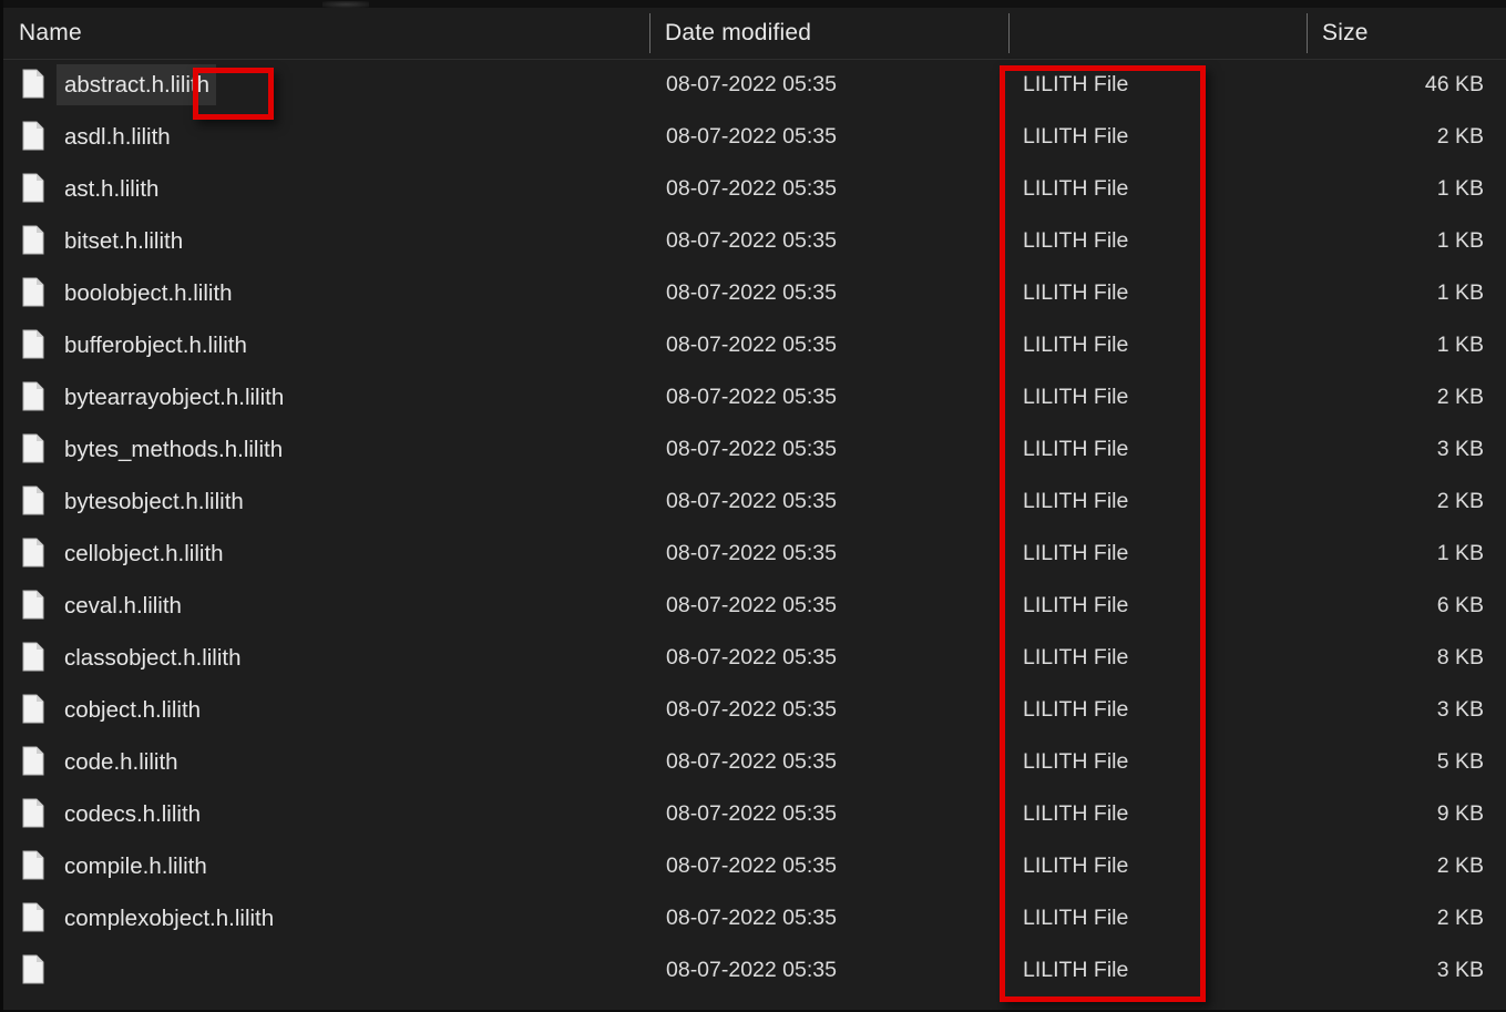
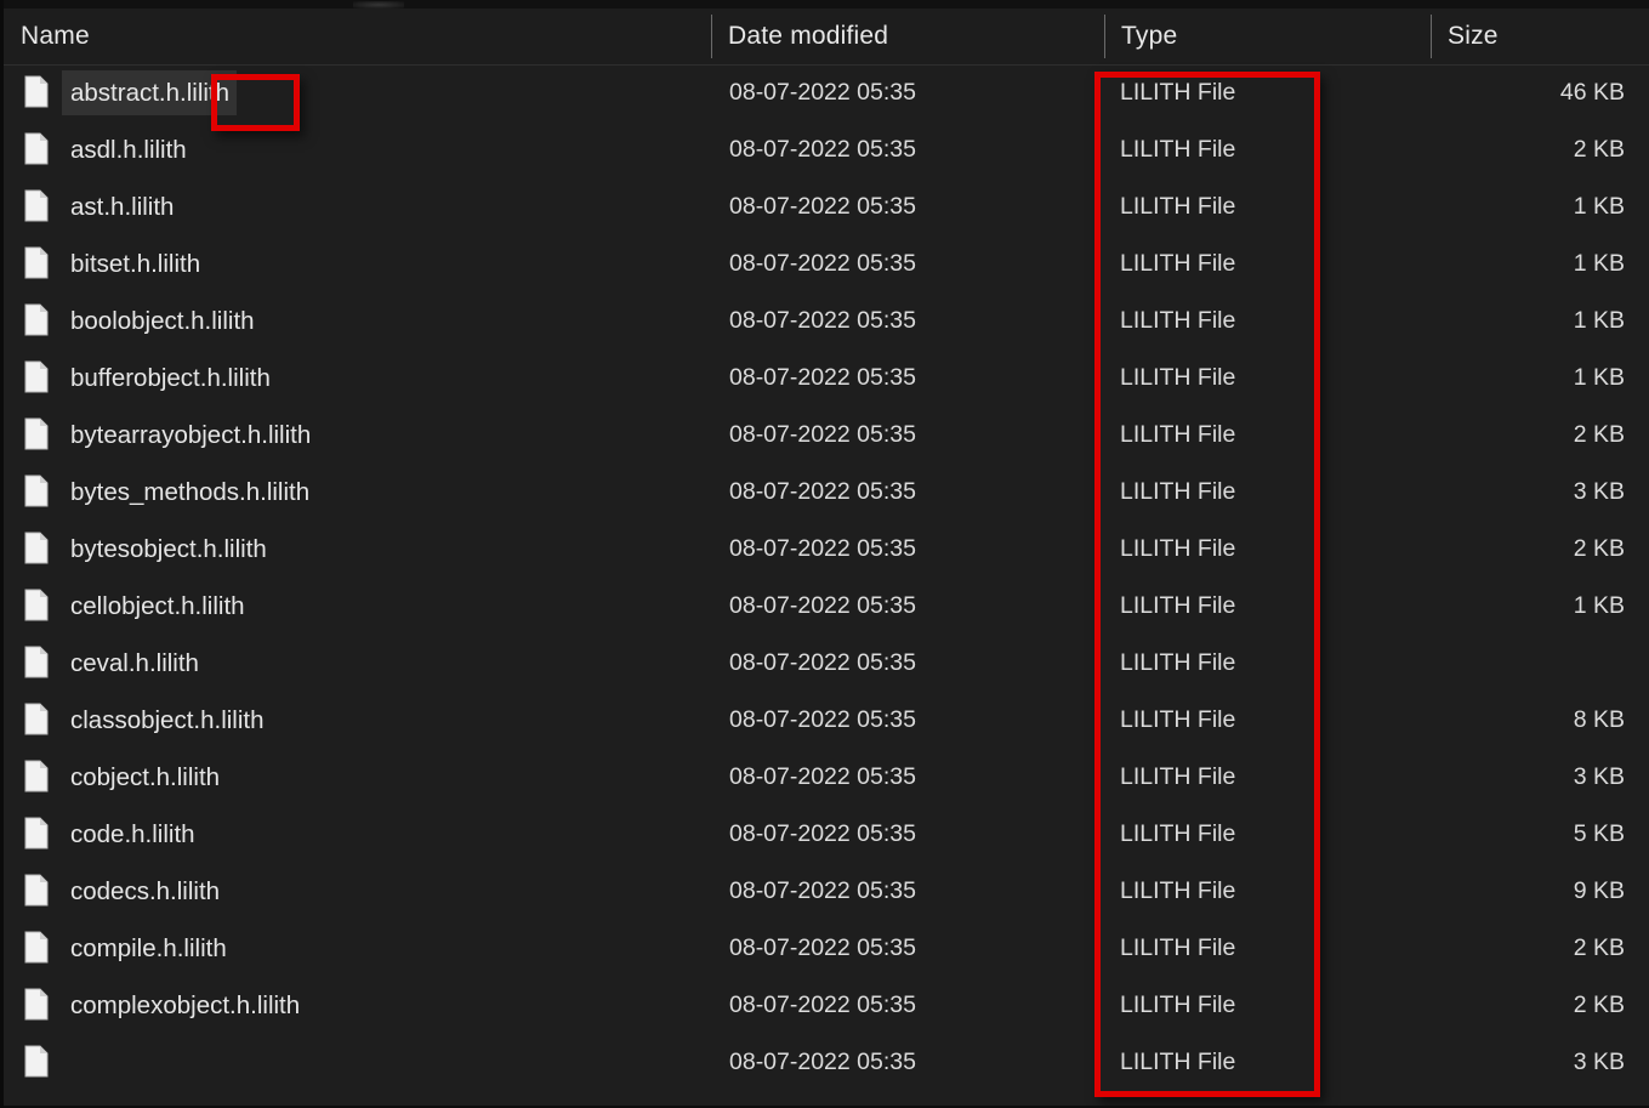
  Name
  Date modified
+ Type
  Size
  abstract.h.lilith
  08-07-2022 05:35
  LILITH File
  46 KB
  asdl.h.lilith
  08-07-2022 05:35
  LILITH File
  2 KB
  ast.h.lilith
  08-07-2022 05:35
  LILITH File
  1 KB
  bitset.h.lilith
  08-07-2022 05:35
  LILITH File
  1 KB
  boolobject.h.lilith
  08-07-2022 05:35
  LILITH File
  1 KB
  bufferobject.h.lilith
  08-07-2022 05:35
  LILITH File
  1 KB
  bytearrayobject.h.lilith
  08-07-2022 05:35
  LILITH File
  2 KB
  bytes_methods.h.lilith
  08-07-2022 05:35
  LILITH File
  3 KB
  bytesobject.h.lilith
  08-07-2022 05:35
  LILITH File
  2 KB
  cellobject.h.lilith
  08-07-2022 05:35
  LILITH File
  1 KB
  ceval.h.lilith
  08-07-2022 05:35
  LILITH File
- 6 KB
  classobject.h.lilith
  08-07-2022 05:35
  LILITH File
  8 KB
  cobject.h.lilith
  08-07-2022 05:35
  LILITH File
  3 KB
  code.h.lilith
  08-07-2022 05:35
  LILITH File
  5 KB
  codecs.h.lilith
  08-07-2022 05:35
  LILITH File
  9 KB
  compile.h.lilith
  08-07-2022 05:35
  LILITH File
  2 KB
  complexobject.h.lilith
  08-07-2022 05:35
  LILITH File
  2 KB
  08-07-2022 05:35
  LILITH File
  3 KB
